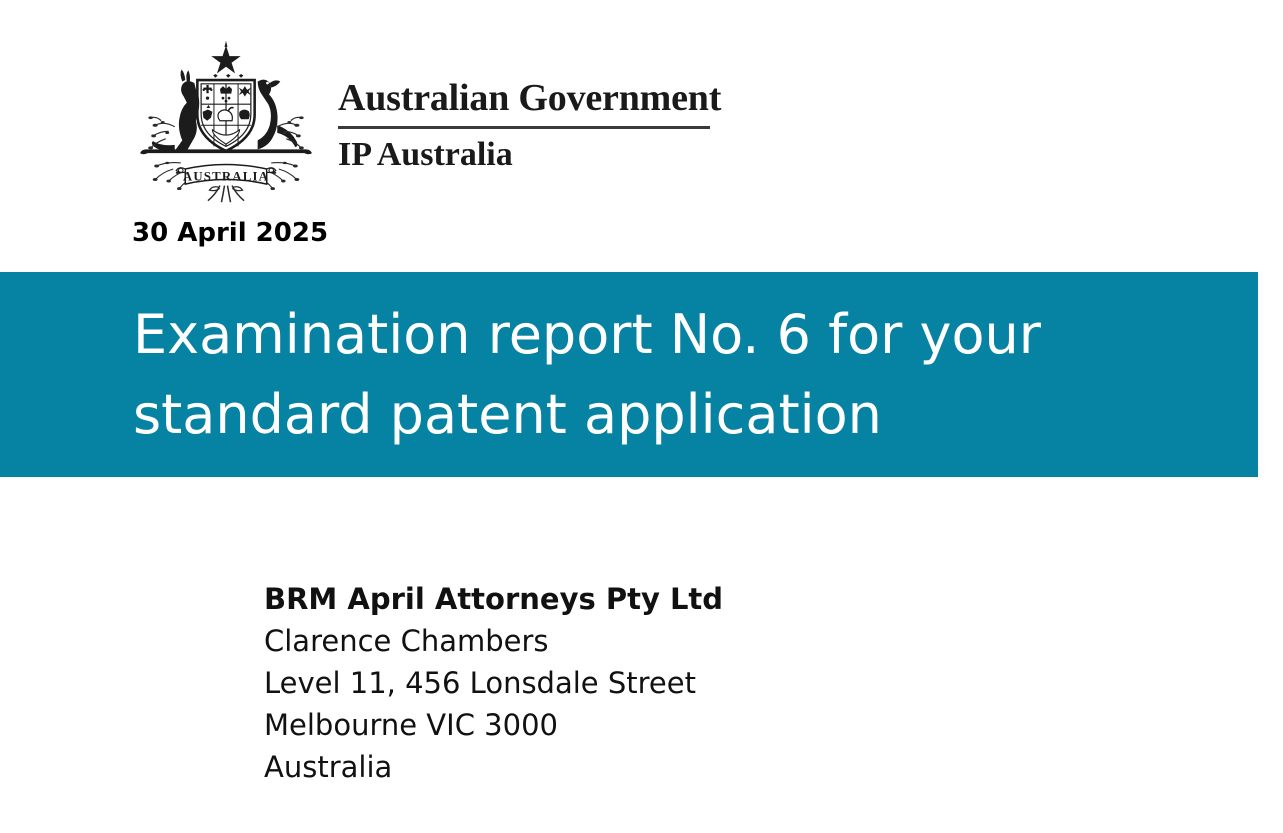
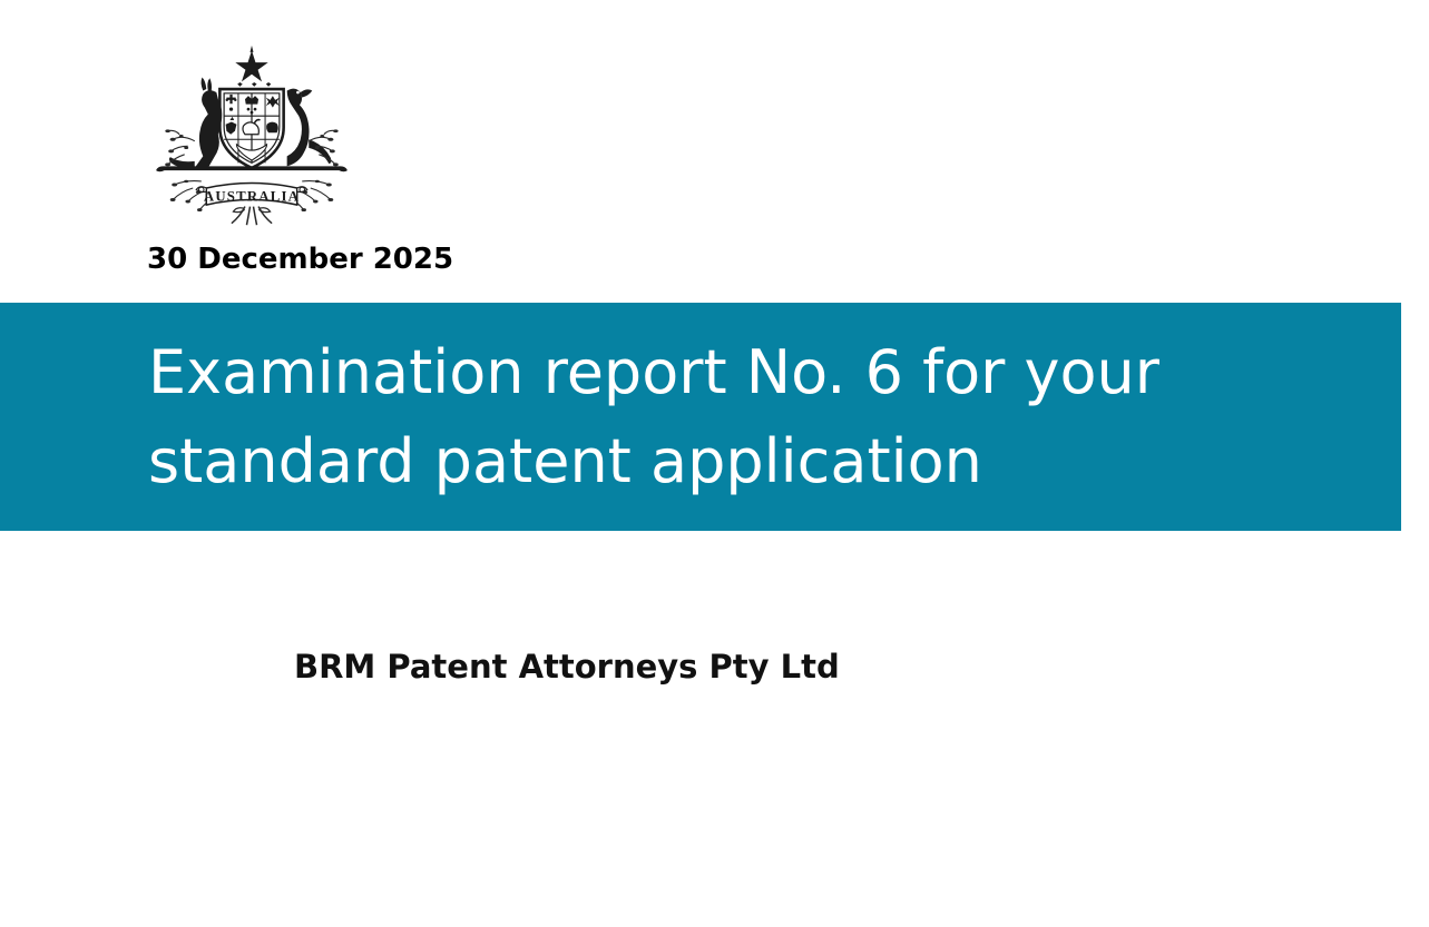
  AUSTRALIA
- Australian Government
- IP Australia
- 30 April 2025
+ 30 December 2025
  Examination report No. 6 for your standard patent application
- BRM April Attorneys Pty Ltd
+ BRM Patent Attorneys Pty Ltd
- Clarence Chambers
- Level 11, 456 Lonsdale Street
- Melbourne VIC 3000
- Australia
